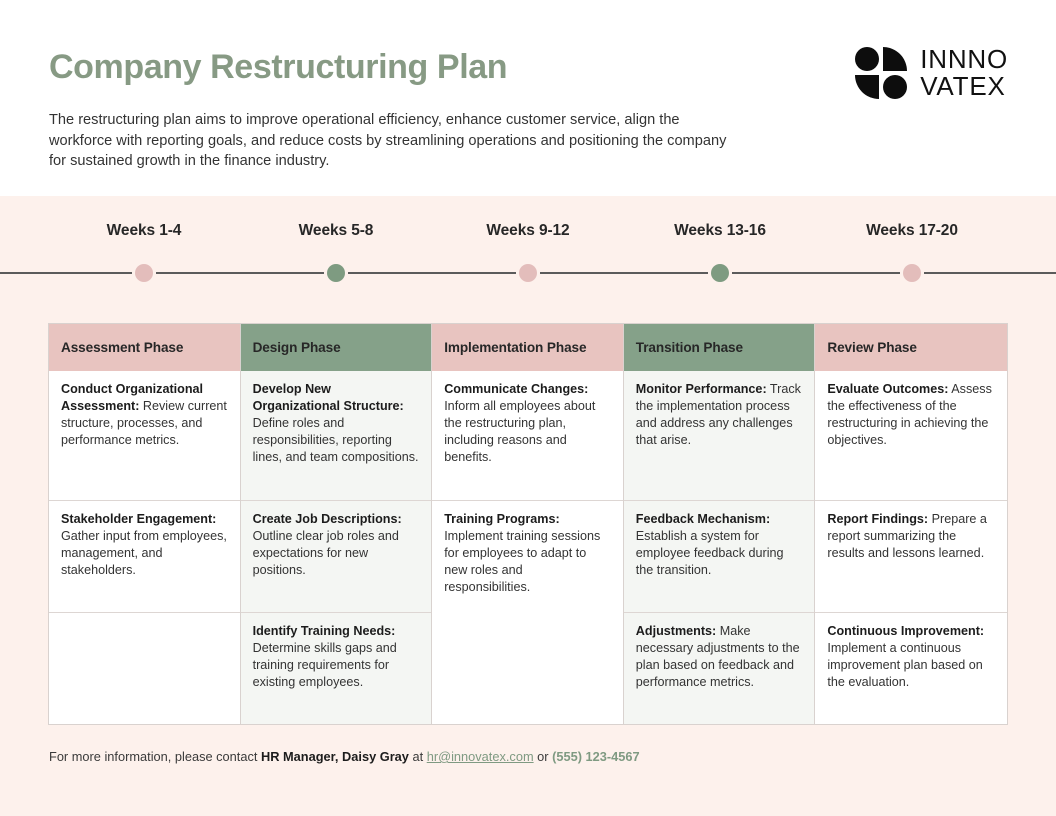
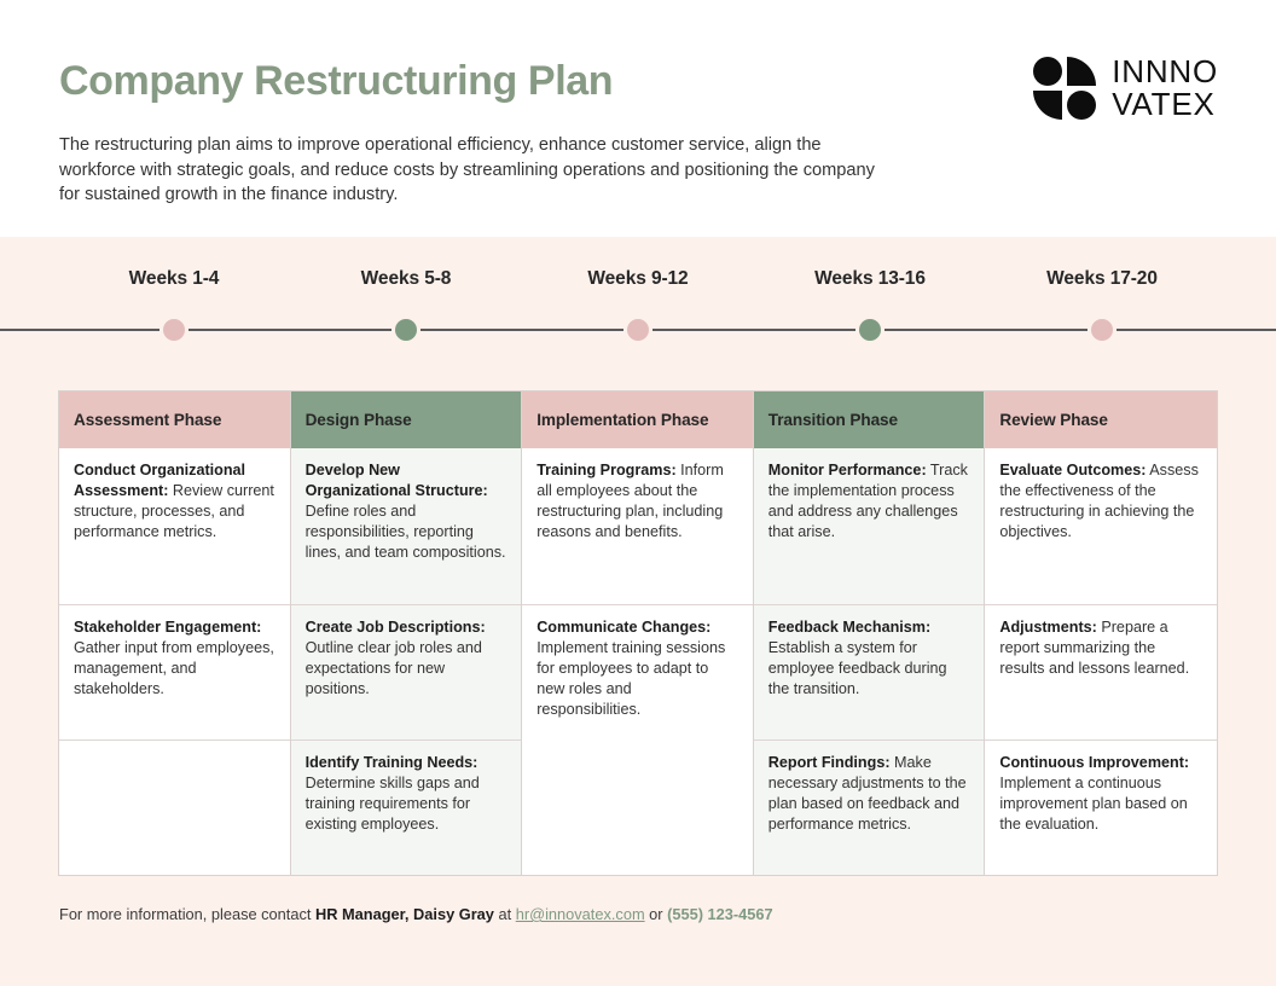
  Company Restructuring Plan
- The restructuring plan aims to improve operational efficiency, enhance customer service, align the workforce with reporting goals, and reduce costs by streamlining operations and positioning the company for sustained growth in the finance industry.
+ The restructuring plan aims to improve operational efficiency, enhance customer service, align the workforce with strategic goals, and reduce costs by streamlining operations and positioning the company for sustained growth in the finance industry.
  INNNO
  VATEX
  Weeks 1-4
  Weeks 5-8
  Weeks 9-12
  Weeks 13-16
  Weeks 17-20
  Assessment Phase
  Conduct Organizational Assessment: Review current structure, processes, and performance metrics.
  Stakeholder Engagement: Gather input from employees, management, and stakeholders.
  Design Phase
  Develop New Organizational Structure: Define roles and responsibilities, reporting lines, and team compositions.
  Create Job Descriptions: Outline clear job roles and expectations for new positions.
  Identify Training Needs: Determine skills gaps and training requirements for existing employees.
  Implementation Phase
- Communicate Changes: Inform all employees about the restructuring plan, including reasons and benefits.
+ Training Programs: Inform all employees about the restructuring plan, including reasons and benefits.
- Training Programs: Implement training sessions for employees to adapt to new roles and responsibilities.
+ Communicate Changes: Implement training sessions for employees to adapt to new roles and responsibilities.
  Transition Phase
  Monitor Performance: Track the implementation process and address any challenges that arise.
  Feedback Mechanism: Establish a system for employee feedback during the transition.
- Adjustments: Make necessary adjustments to the plan based on feedback and performance metrics.
+ Report Findings: Make necessary adjustments to the plan based on feedback and performance metrics.
  Review Phase
  Evaluate Outcomes: Assess the effectiveness of the restructuring in achieving the objectives.
- Report Findings: Prepare a report summarizing the results and lessons learned.
+ Adjustments: Prepare a report summarizing the results and lessons learned.
  Continuous Improvement: Implement a continuous improvement plan based on the evaluation.
  For more information, please contact HR Manager, Daisy Gray at hr@innovatex.com or (555) 123-4567
